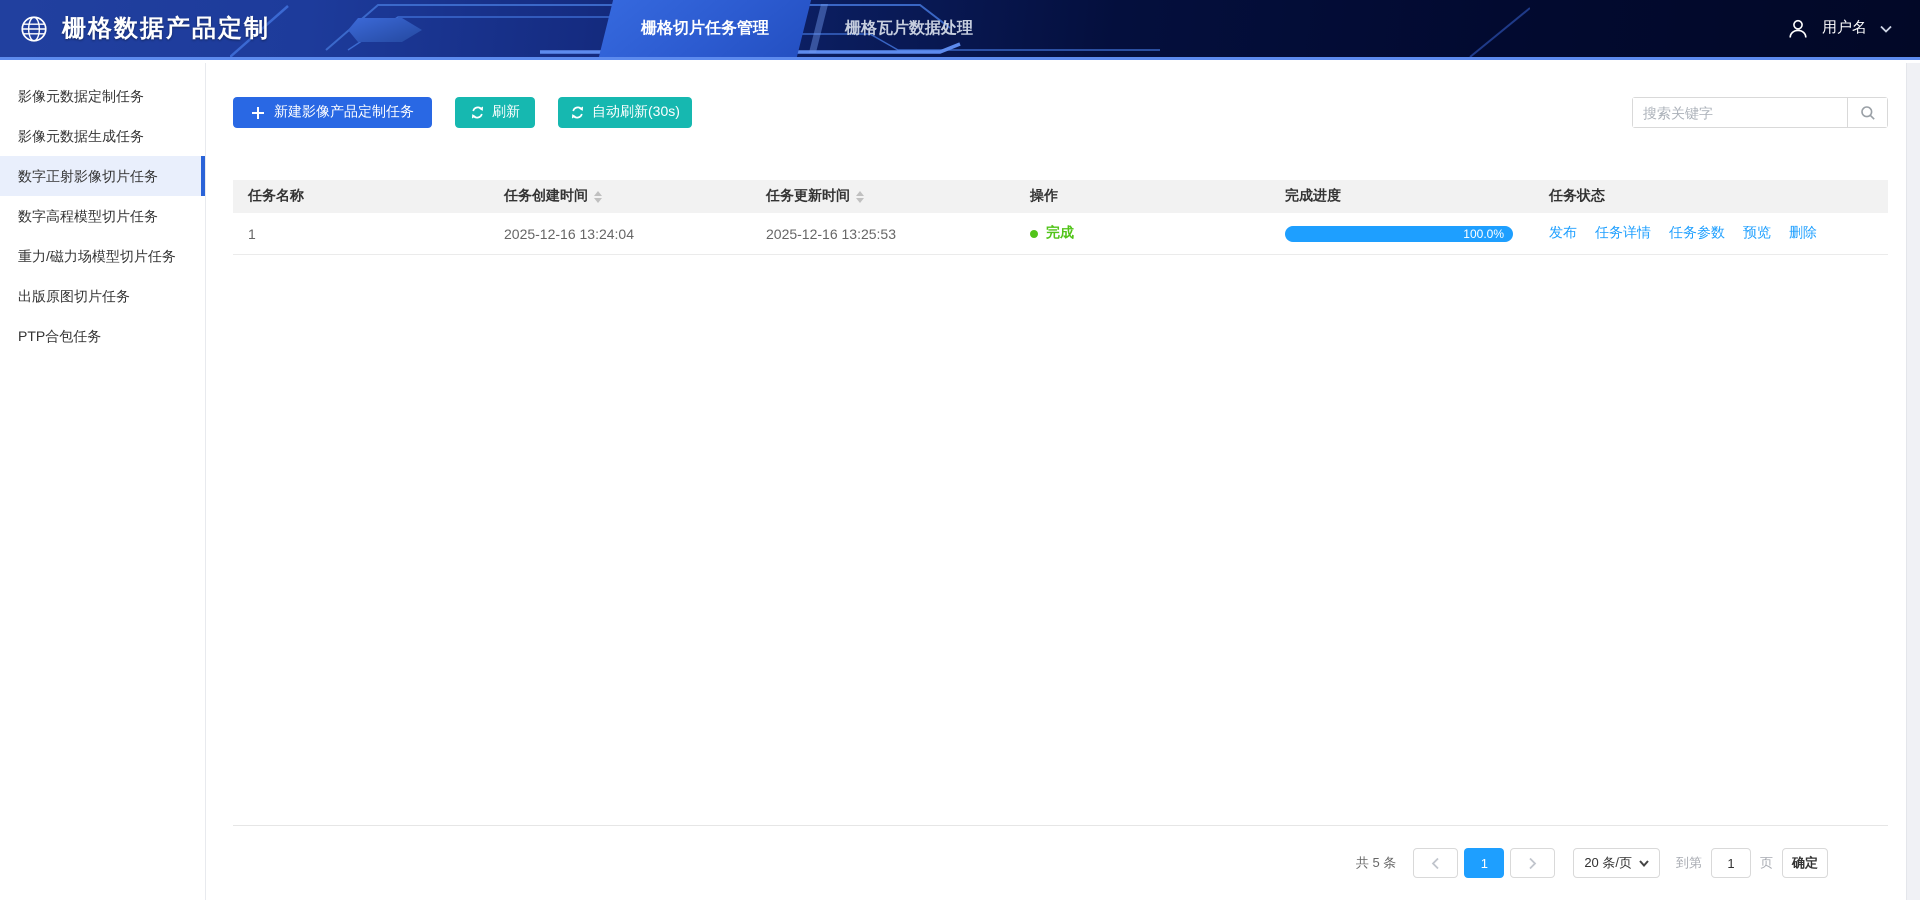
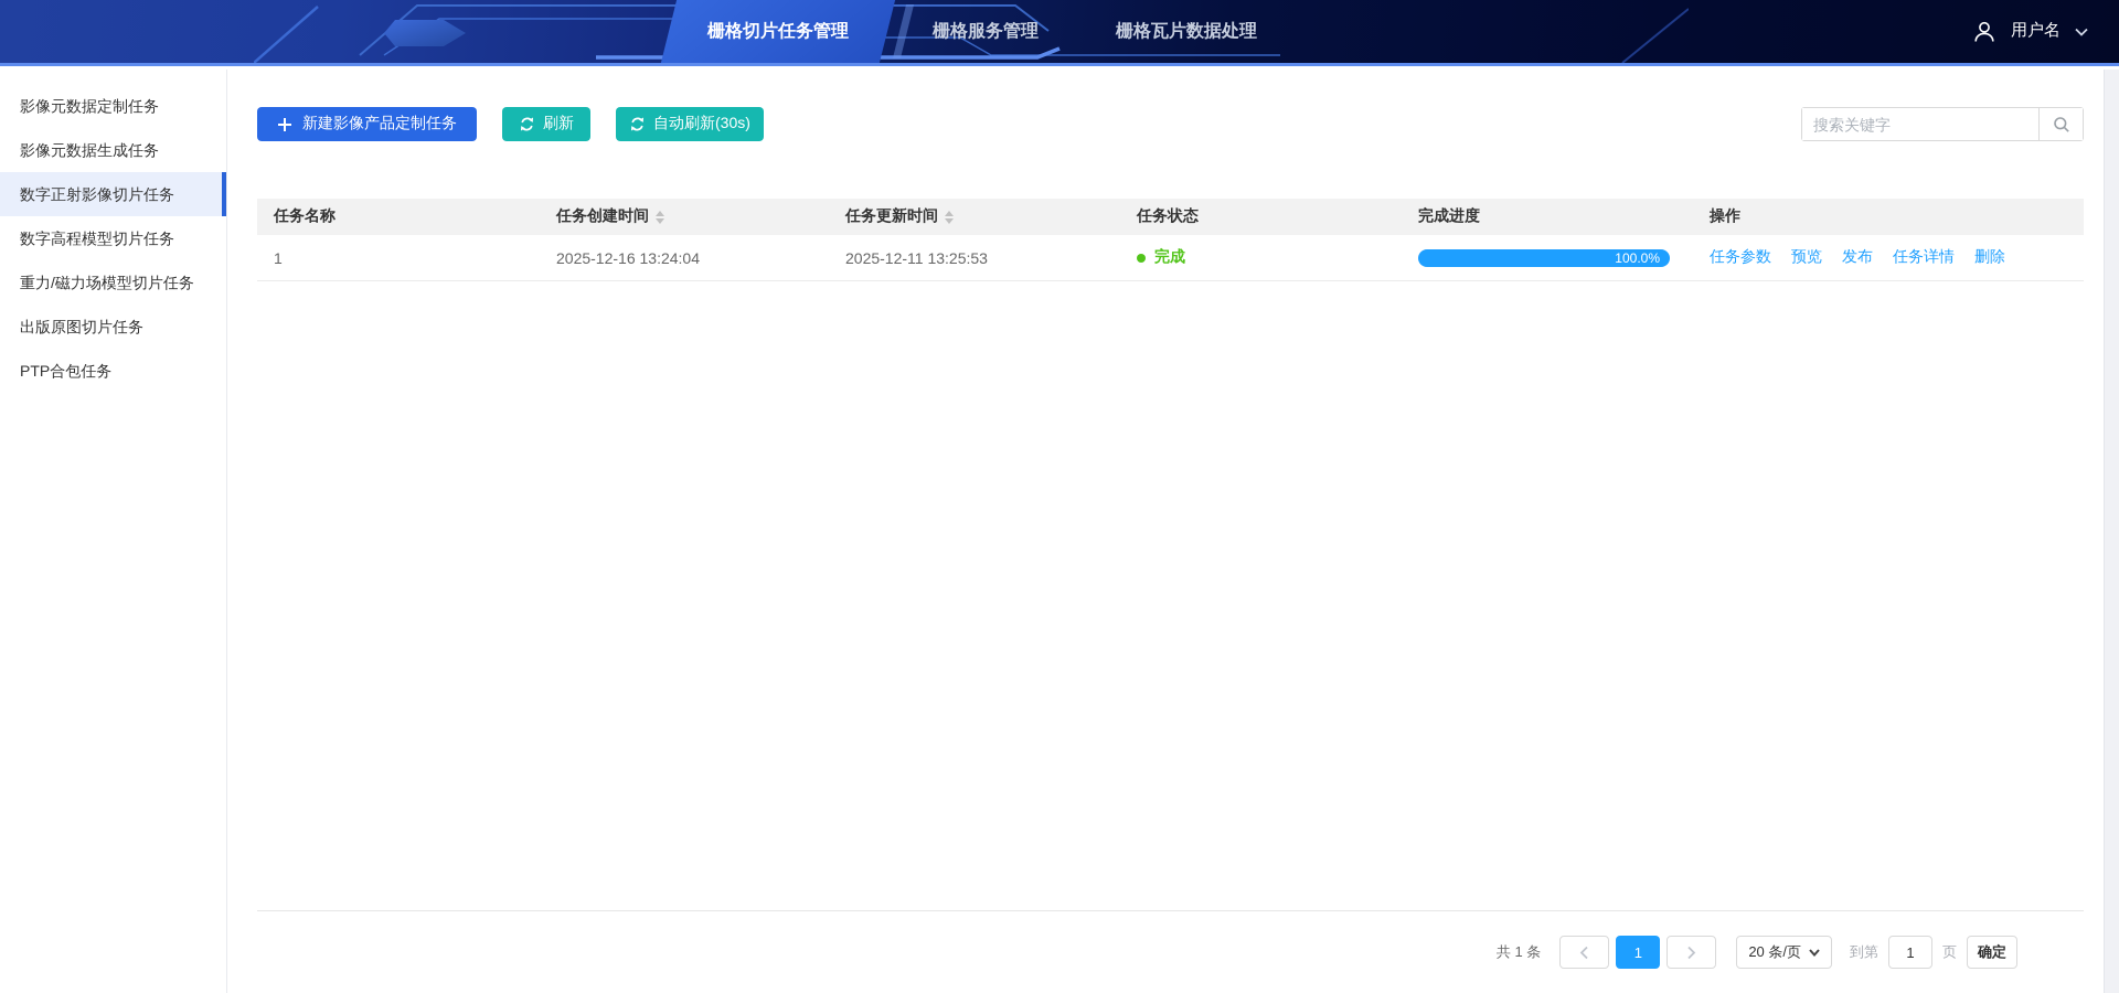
- 栅格数据产品定制
  栅格切片任务管理
+ 栅格服务管理
  栅格瓦片数据处理
  用户名
  影像元数据定制任务
  影像元数据生成任务
  数字正射影像切片任务
  数字高程模型切片任务
  重力/磁力场模型切片任务
  出版原图切片任务
  PTP合包任务
  新建影像产品定制任务
  刷新
  自动刷新(30s)
  搜索关键字
  任务名称
  任务创建时间
  任务更新时间
- 操作
+ 任务状态
  完成进度
- 任务状态
+ 操作
  1
  2025-12-16 13:24:04
- 2025-12-16 13:25:53
+ 2025-12-11 13:25:53
  完成
  100.0%
- 发布
+ 任务参数
- 任务详情
+ 预览
- 任务参数
+ 发布
- 预览
+ 任务详情
  删除
- 共 5 条
+ 共 1 条
  1
  20 条/页
  到第
  1
  页
  确定
